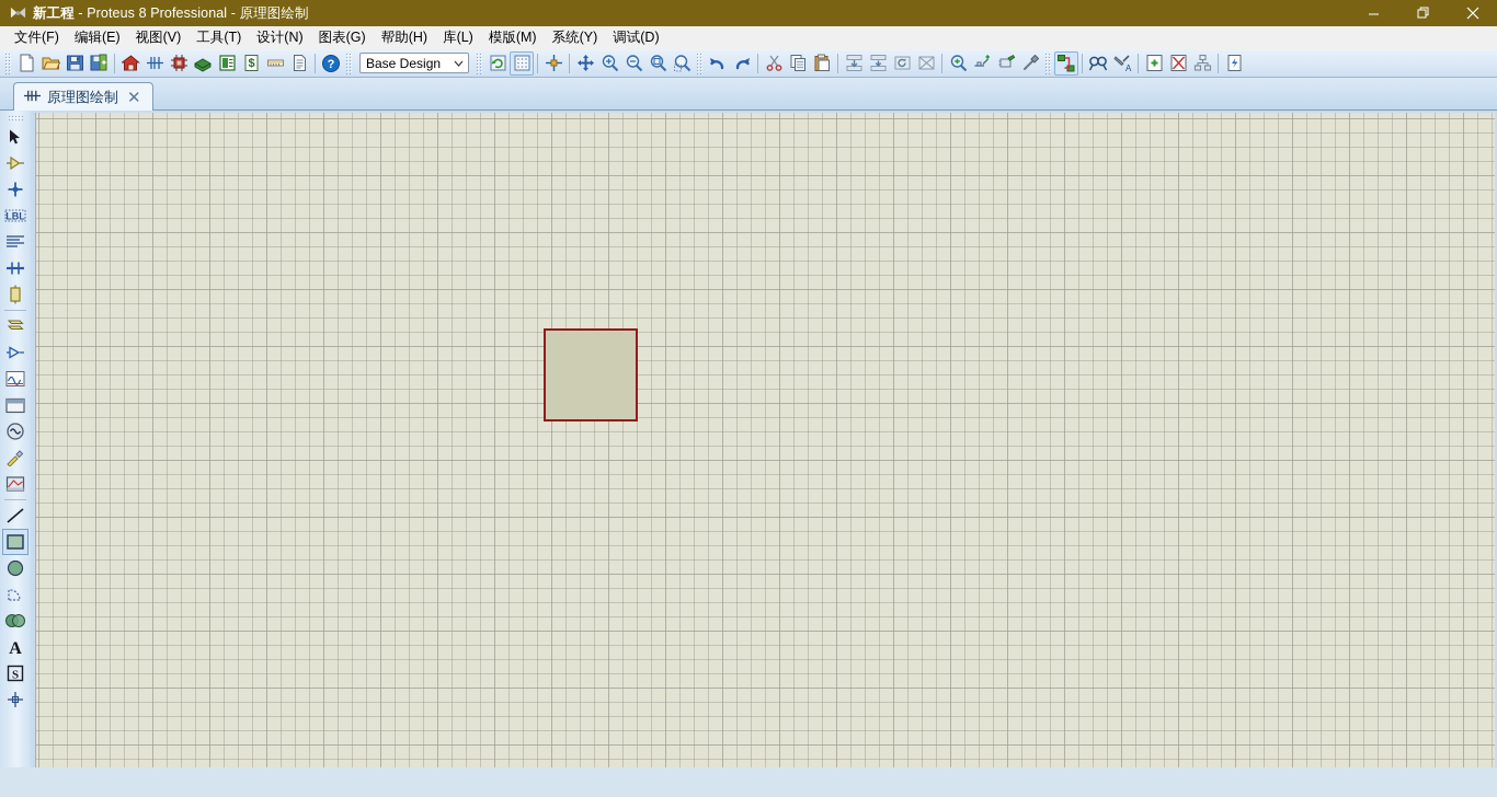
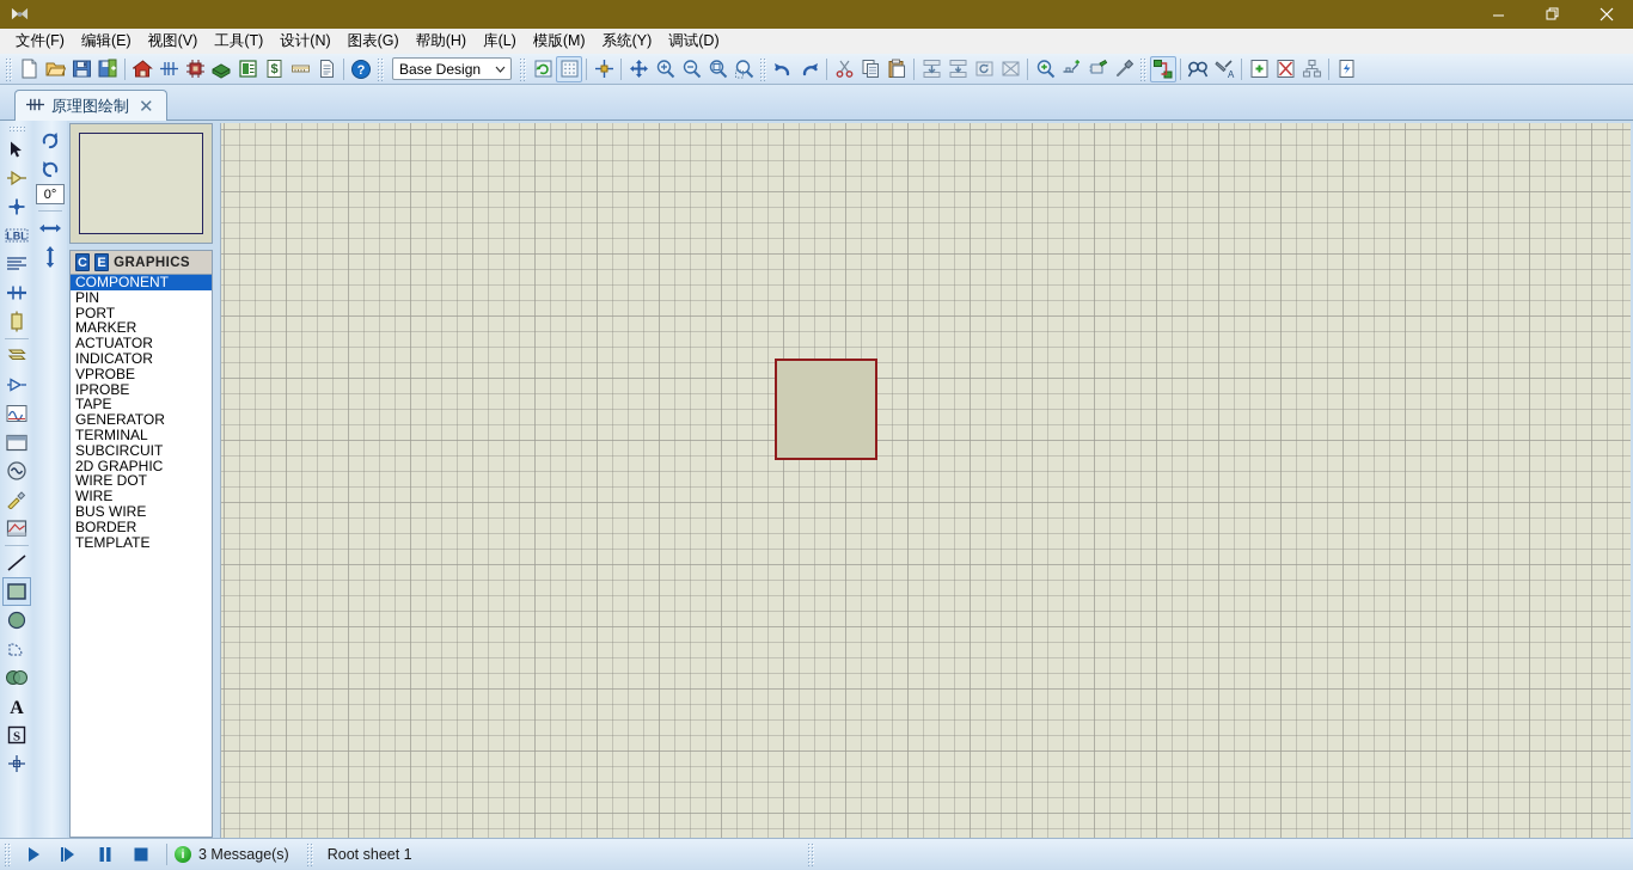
- 新工程 - Proteus 8 Professional - 原理图绘制
  文件(F)
  编辑(E)
  视图(V)
  工具(T)
  设计(N)
  图表(G)
  帮助(H)
  库(L)
  模版(M)
  系统(Y)
  调试(D)
  $
  ?
  Base Design
  A
  原理图绘制
  ✕
  LBL
  A
  S
+ 0°
+ C
+ E
+ GRAPHICS
+ COMPONENT
+ PIN
+ PORT
+ MARKER
+ ACTUATOR
+ INDICATOR
+ VPROBE
+ IPROBE
+ TAPE
+ GENERATOR
+ TERMINAL
+ SUBCIRCUIT
+ 2D GRAPHIC
+ WIRE DOT
+ WIRE
+ BUS WIRE
+ BORDER
+ TEMPLATE
+ i
+ 3 Message(s)
+ Root sheet 1
